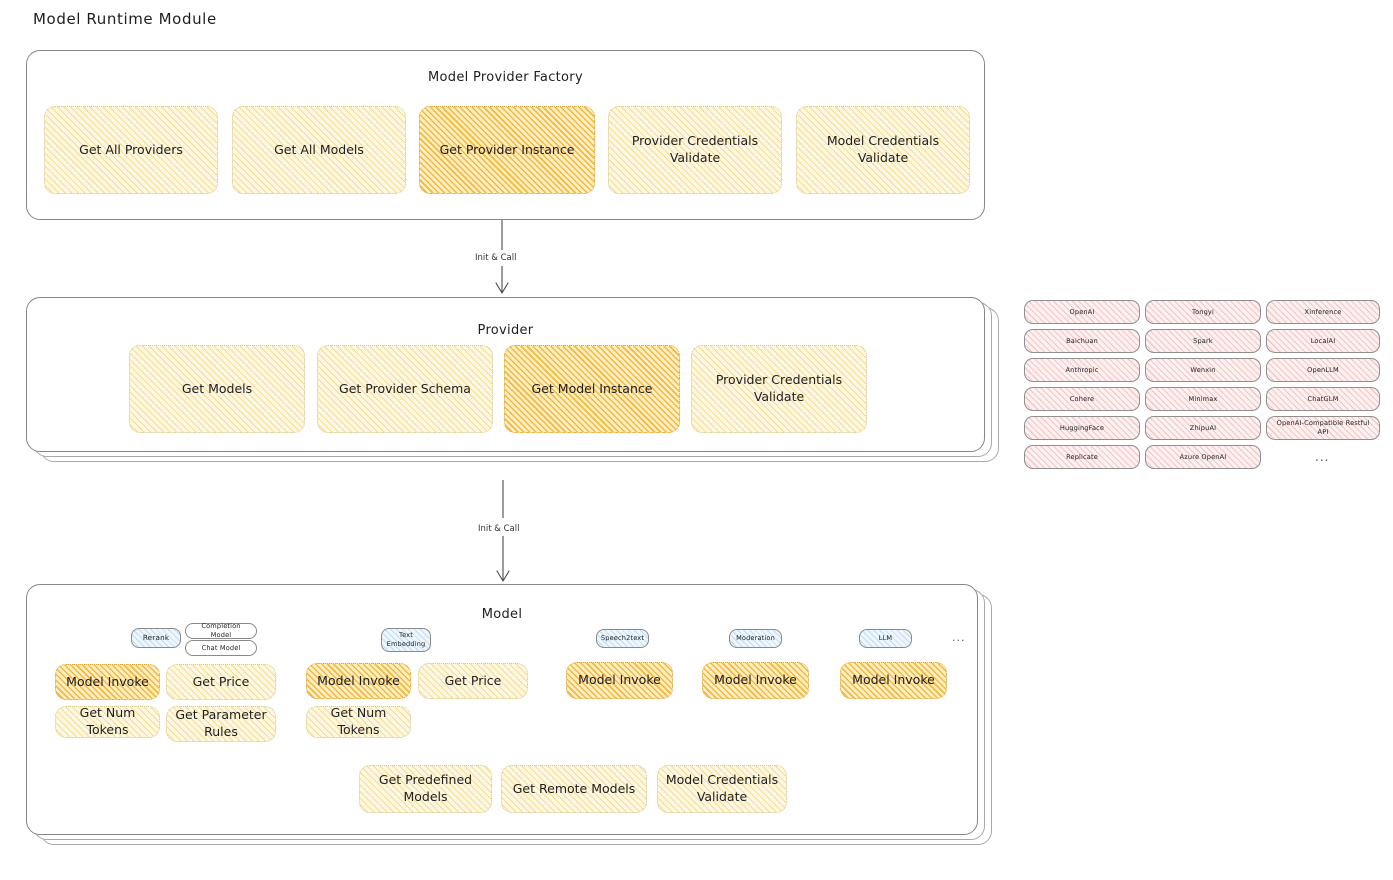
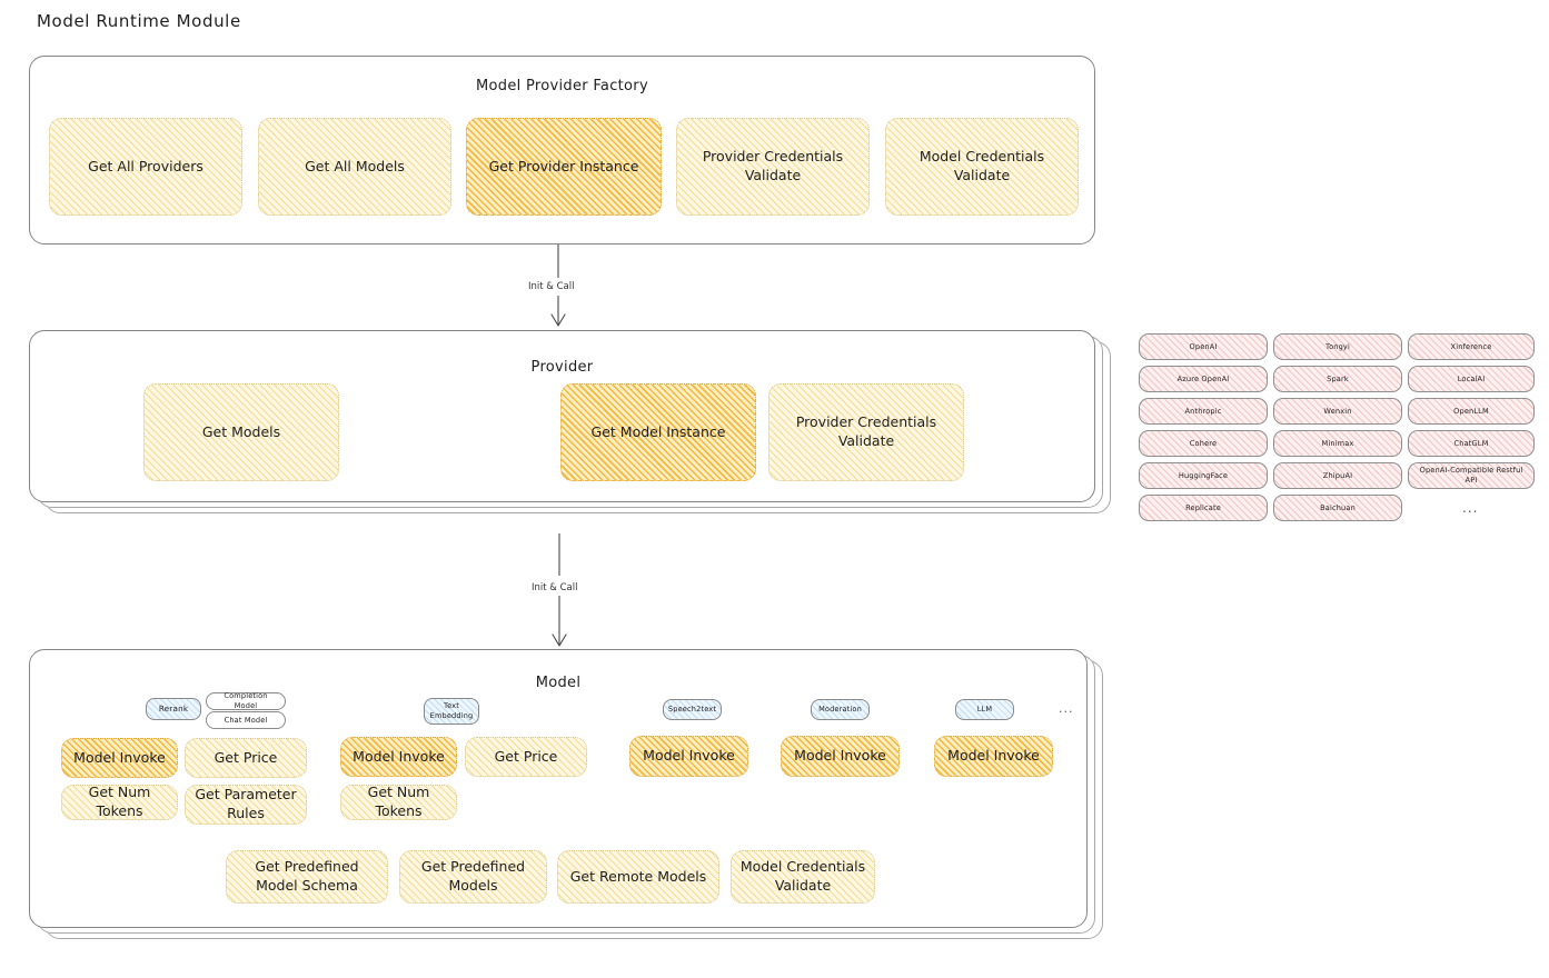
  Model Runtime Module
  Model Provider Factory
  Get All Providers
  Get All Models
  Get Provider Instance
  Provider Credentials Validate
  Model Credentials Validate
  Init & Call
  Provider
  Get Models
- Get Provider Schema
  Get Model Instance
  Provider Credentials Validate
  OpenAI
- Baichuan
+ Azure OpenAI
  Anthropic
  Cohere
  HuggingFace
  Replicate
  Tongyi
  Spark
  Wenxin
  Minimax
  ZhipuAI
- Azure OpenAI
+ Baichuan
  Xinference
  LocalAI
  OpenLLM
  ChatGLM
  OpenAI-Compatible Restful API
  ...
  Init & Call
  Model
  Rerank
  Completion Model
  Chat Model
  Model Invoke
  Get Price
  Get Num Tokens
  Get Parameter Rules
  Text Embedding
  Model Invoke
  Get Price
  Get Num Tokens
  Speech2text
  Model Invoke
  Moderation
  Model Invoke
  LLM
  Model Invoke
  ...
+ Get Predefined Model Schema
  Get Predefined Models
  Get Remote Models
  Model Credentials Validate
